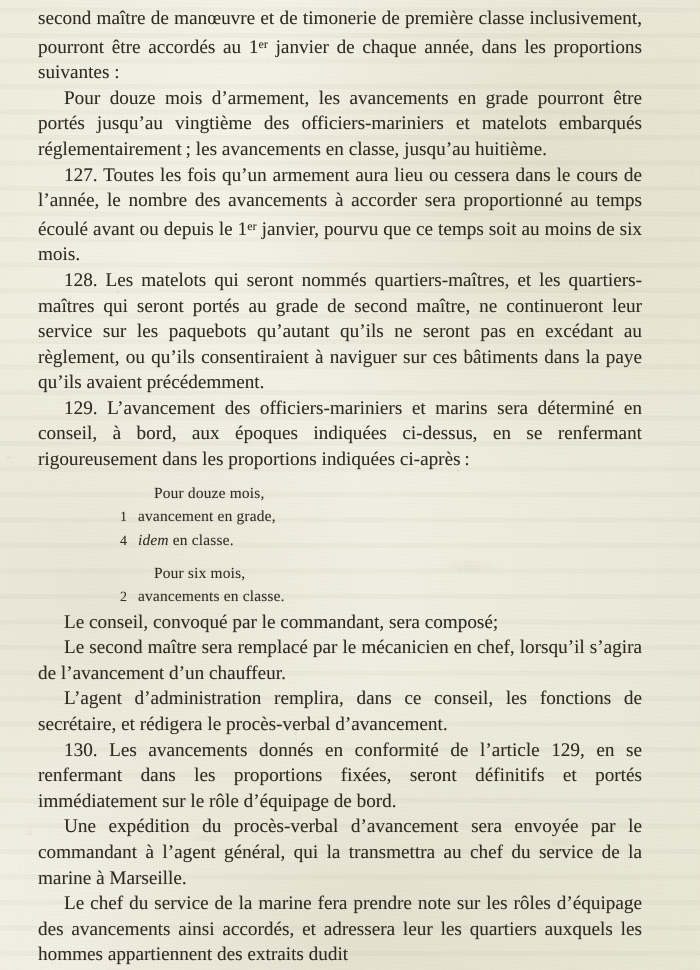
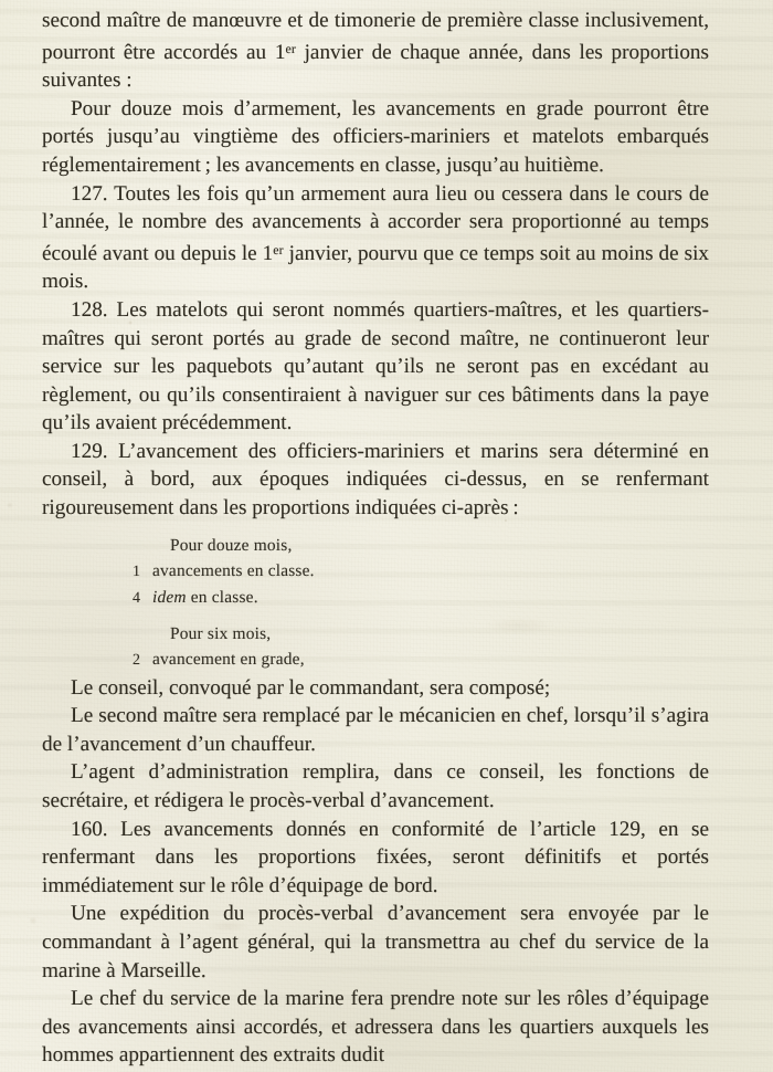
  second maître de manœuvre et de timonerie de première classe inclusivement, pourront être accordés au 1er janvier de chaque année, dans les proportions suivantes :
  Pour douze mois d’armement, les avancements en grade pourront être portés jusqu’au vingtième des officiers-mariniers et matelots embarqués réglementairement ; les avancements en classe, jusqu’au huitième.
  127. Toutes les fois qu’un armement aura lieu ou cessera dans le cours de l’année, le nombre des avancements à accorder sera proportionné au temps écoulé avant ou depuis le 1er janvier, pourvu que ce temps soit au moins de six mois.
  128. Les matelots qui seront nommés quartiers-maîtres, et les quartiers-maîtres qui seront portés au grade de second maître, ne continueront leur service sur les paquebots qu’autant qu’ils ne seront pas en excédant au règlement, ou qu’ils consentiraient à naviguer sur ces bâtiments dans la paye qu’ils avaient précédemment.
  129. L’avancement des officiers-mariniers et marins sera déterminé en conseil, à bord, aux époques indiquées ci-dessus, en se renfermant rigoureusement dans les proportions indiquées ci-après :
  Pour douze mois,
- 1 avancement en grade,
+ 1 avancements en classe.
  4 idem en classe.
  Pour six mois,
- 2 avancements en classe.
+ 2 avancement en grade,
  Le conseil, convoqué par le commandant, sera composé;
  Le second maître sera remplacé par le mécanicien en chef, lorsqu’il s’agira de l’avancement d’un chauffeur.
  L’agent d’administration remplira, dans ce conseil, les fonctions de secrétaire, et rédigera le procès-verbal d’avancement.
- 130. Les avancements donnés en conformité de l’article 129, en se renfermant dans les proportions fixées, seront définitifs et portés immédiatement sur le rôle d’équipage de bord.
+ 160. Les avancements donnés en conformité de l’article 129, en se renfermant dans les proportions fixées, seront définitifs et portés immédiatement sur le rôle d’équipage de bord.
  Une expédition du procès-verbal d’avancement sera envoyée par le commandant à l’agent général, qui la transmettra au chef du service de la marine à Marseille.
- Le chef du service de la marine fera prendre note sur les rôles d’équipage des avancements ainsi accordés, et adressera leur les quartiers auxquels les hommes appartiennent des extraits dudit
+ Le chef du service de la marine fera prendre note sur les rôles d’équipage des avancements ainsi accordés, et adressera dans les quartiers auxquels les hommes appartiennent des extraits dudit
